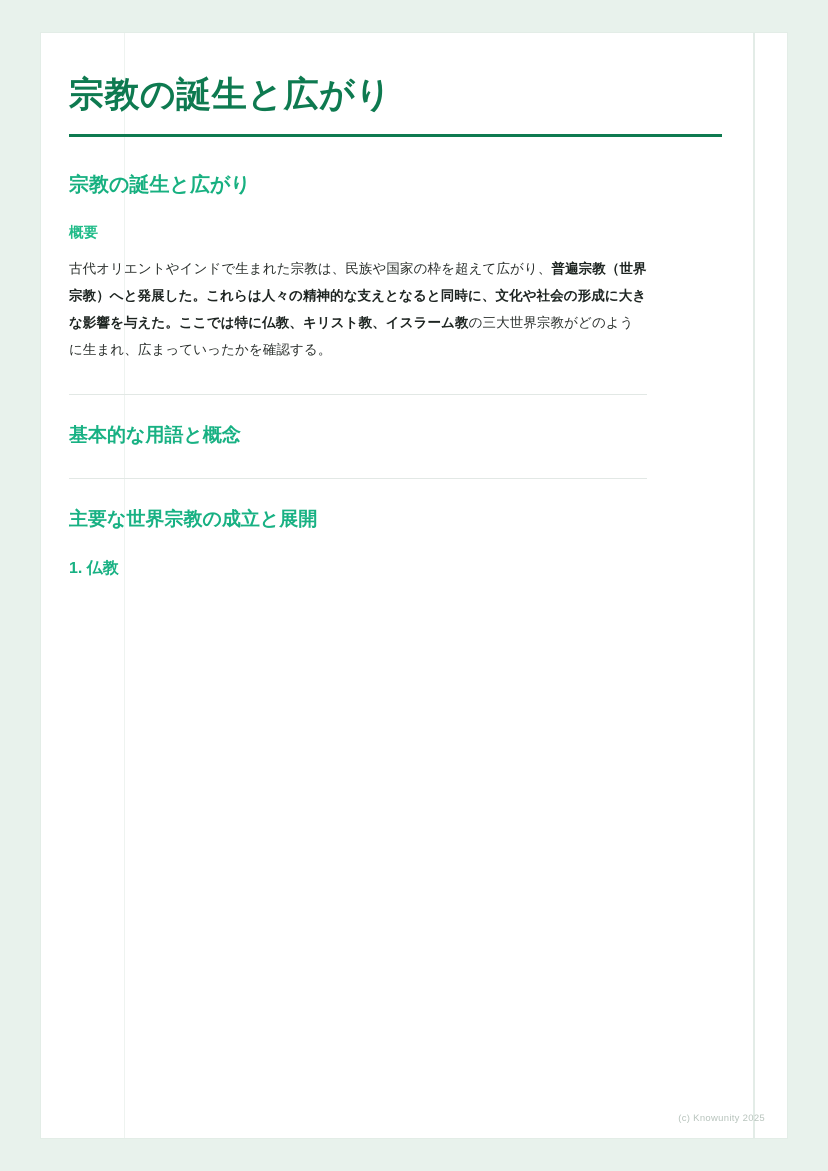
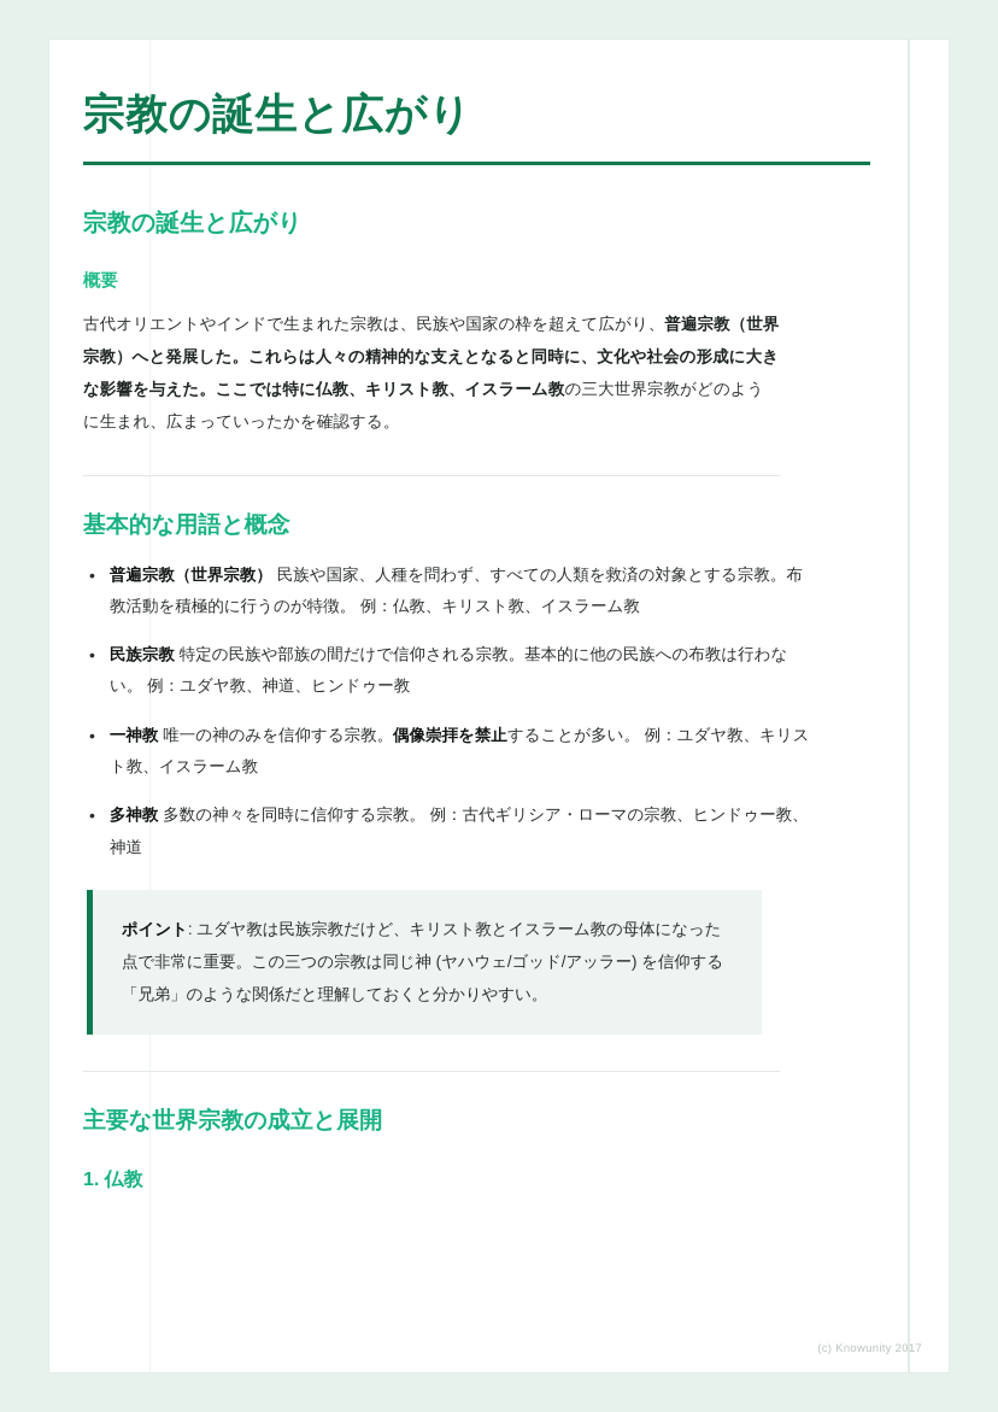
  宗教の誕生と広がり
  宗教の誕生と広がり
  概要
  古代オリエントやインドで生まれた宗教は、民族や国家の枠を超えて広がり、普遍宗教（世界宗教）へと発展した。これらは人々の精神的な支えとなると同時に、文化や社会の形成に大きな影響を与えた。ここでは特に仏教、キリスト教、イスラーム教の三大世界宗教がどのように生まれ、広まっていったかを確認する。
  基本的な用語と概念
+ 普遍宗教（世界宗教） 民族や国家、人種を問わず、すべての人類を救済の対象とする宗教。布教活動を積極的に行うのが特徴。 例：仏教、キリスト教、イスラーム教
+ 民族宗教 特定の民族や部族の間だけで信仰される宗教。基本的に他の民族への布教は行わない。 例：ユダヤ教、神道、ヒンドゥー教
+ 一神教 唯一の神のみを信仰する宗教。偶像崇拝を禁止することが多い。 例：ユダヤ教、キリスト教、イスラーム教
+ 多神教 多数の神々を同時に信仰する宗教。 例：古代ギリシア・ローマの宗教、ヒンドゥー教、神道
+ ポイント: ユダヤ教は民族宗教だけど、キリスト教とイスラーム教の母体になった点で非常に重要。この三つの宗教は同じ神 (ヤハウェ/ゴッド/アッラー) を信仰する「兄弟」のような関係だと理解しておくと分かりやすい。
  主要な世界宗教の成立と展開
  1. 仏教
- (c) Knowunity 2025
+ (c) Knowunity 2017
